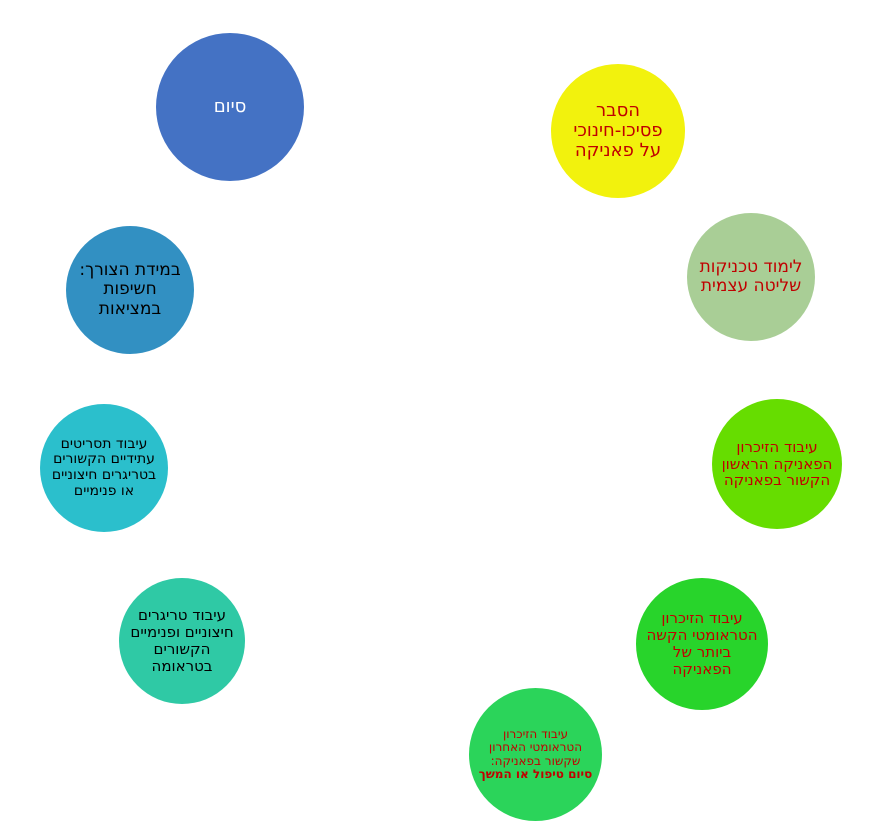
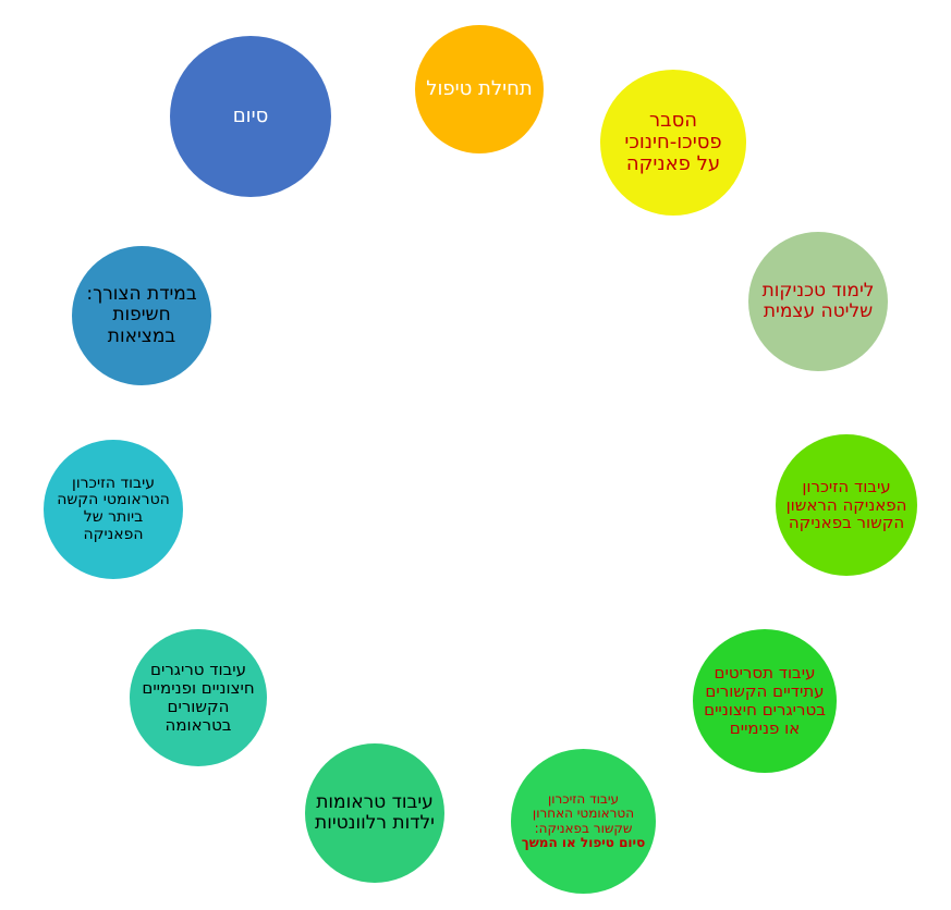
+ תחילת טיפול
  הסבר פסיכו-חינוכי על פאניקה
  לימוד טכניקות שליטה עצמית
  עיבוד הזיכרון הפאניקה הראשון הקשור בפאניקה
- עיבוד הזיכרון הטראומטי הקשה ביותר של הפאניקה
+ עיבוד תסריטים עתידיים הקשורים בטריגרים חיצוניים או פנימיים
  עיבוד הזיכרון הטראומטי האחרון שקשור בפאניקה: סיום טיפול או המשך
+ עיבוד טראומות ילדות רלוונטיות
  עיבוד טריגרים חיצוניים ופנימיים הקשורים בטראומה
- עיבוד תסריטים עתידיים הקשורים בטריגרים חיצוניים או פנימיים
+ עיבוד הזיכרון הטראומטי הקשה ביותר של הפאניקה
  במידת הצורך: חשיפות במציאות
  סיום
